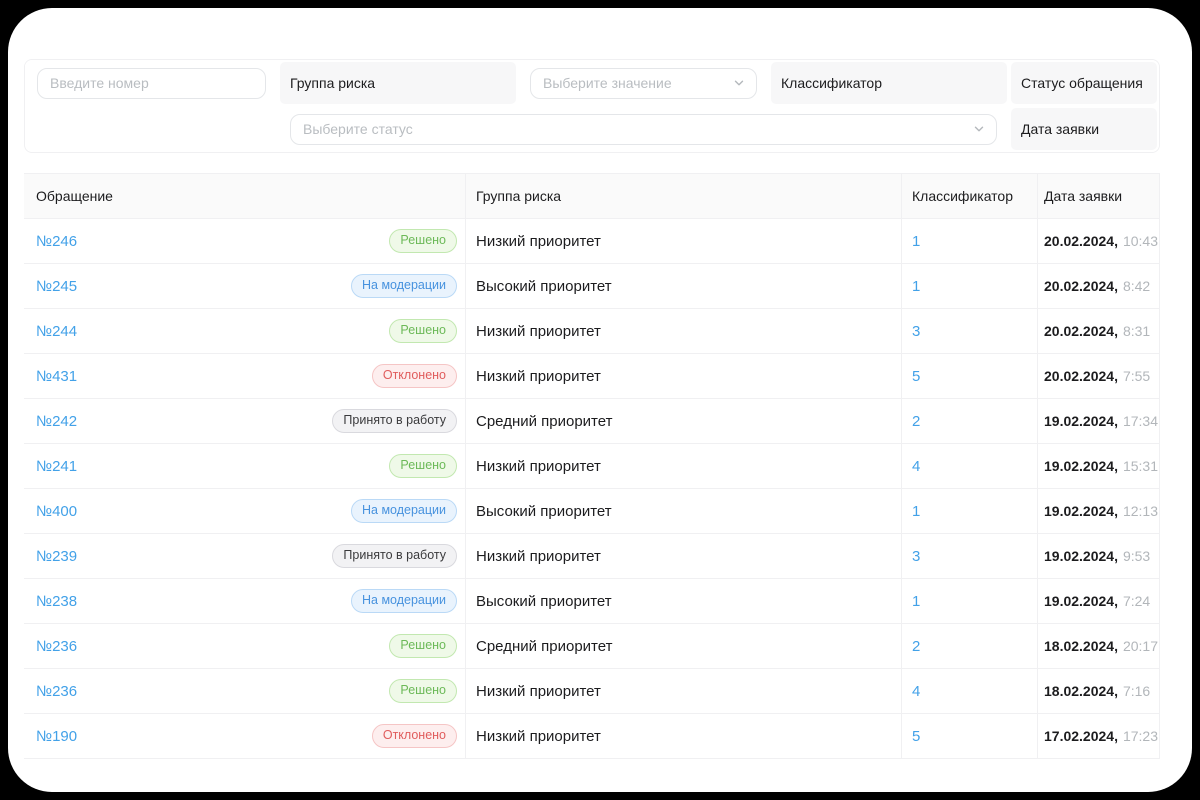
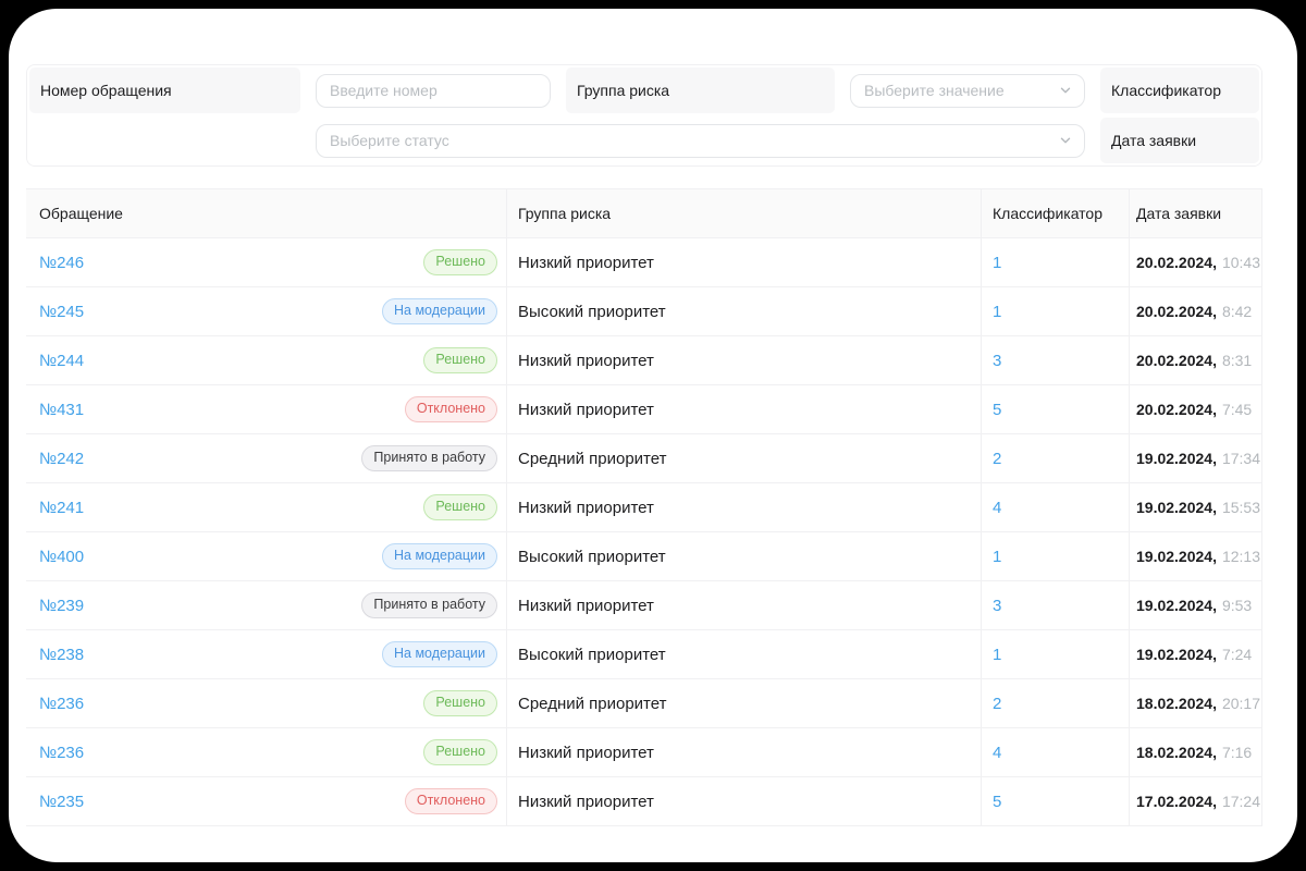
+ Номер обращения
  Введите номер
  Группа риска
  Выберите значение
  Классификатор
- Статус обращения
  Выберите статус
  Дата заявки
  Обращение
  Группа риска
  Классификатор
  Дата заявки
  №246
  Решено
  Низкий приоритет
  1
  20.02.2024,
  10:43
  №245
  На модерации
  Высокий приоритет
  1
  20.02.2024,
  8:42
  №244
  Решено
  Низкий приоритет
  3
  20.02.2024,
  8:31
  №431
  Отклонено
  Низкий приоритет
  5
  20.02.2024,
- 7:55
+ 7:45
  №242
  Принято в работу
  Средний приоритет
  2
  19.02.2024,
  17:34
  №241
  Решено
  Низкий приоритет
  4
  19.02.2024,
- 15:31
+ 15:53
  №400
  На модерации
  Высокий приоритет
  1
  19.02.2024,
  12:13
  №239
  Принято в работу
  Низкий приоритет
  3
  19.02.2024,
  9:53
  №238
  На модерации
  Высокий приоритет
  1
  19.02.2024,
  7:24
  №236
  Решено
  Средний приоритет
  2
  18.02.2024,
  20:17
  №236
  Решено
  Низкий приоритет
  4
  18.02.2024,
  7:16
- №190
+ №235
  Отклонено
  Низкий приоритет
  5
  17.02.2024,
- 17:23
+ 17:24
